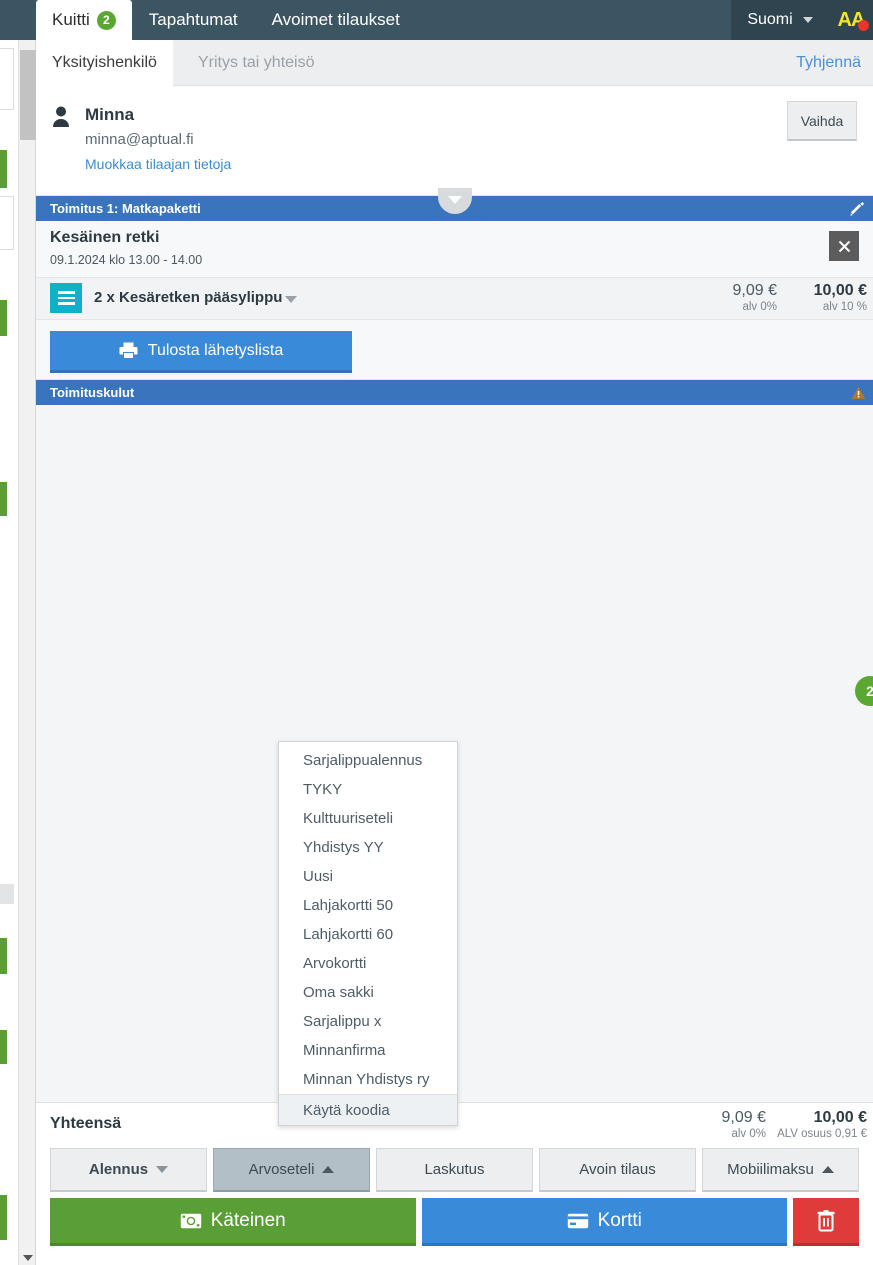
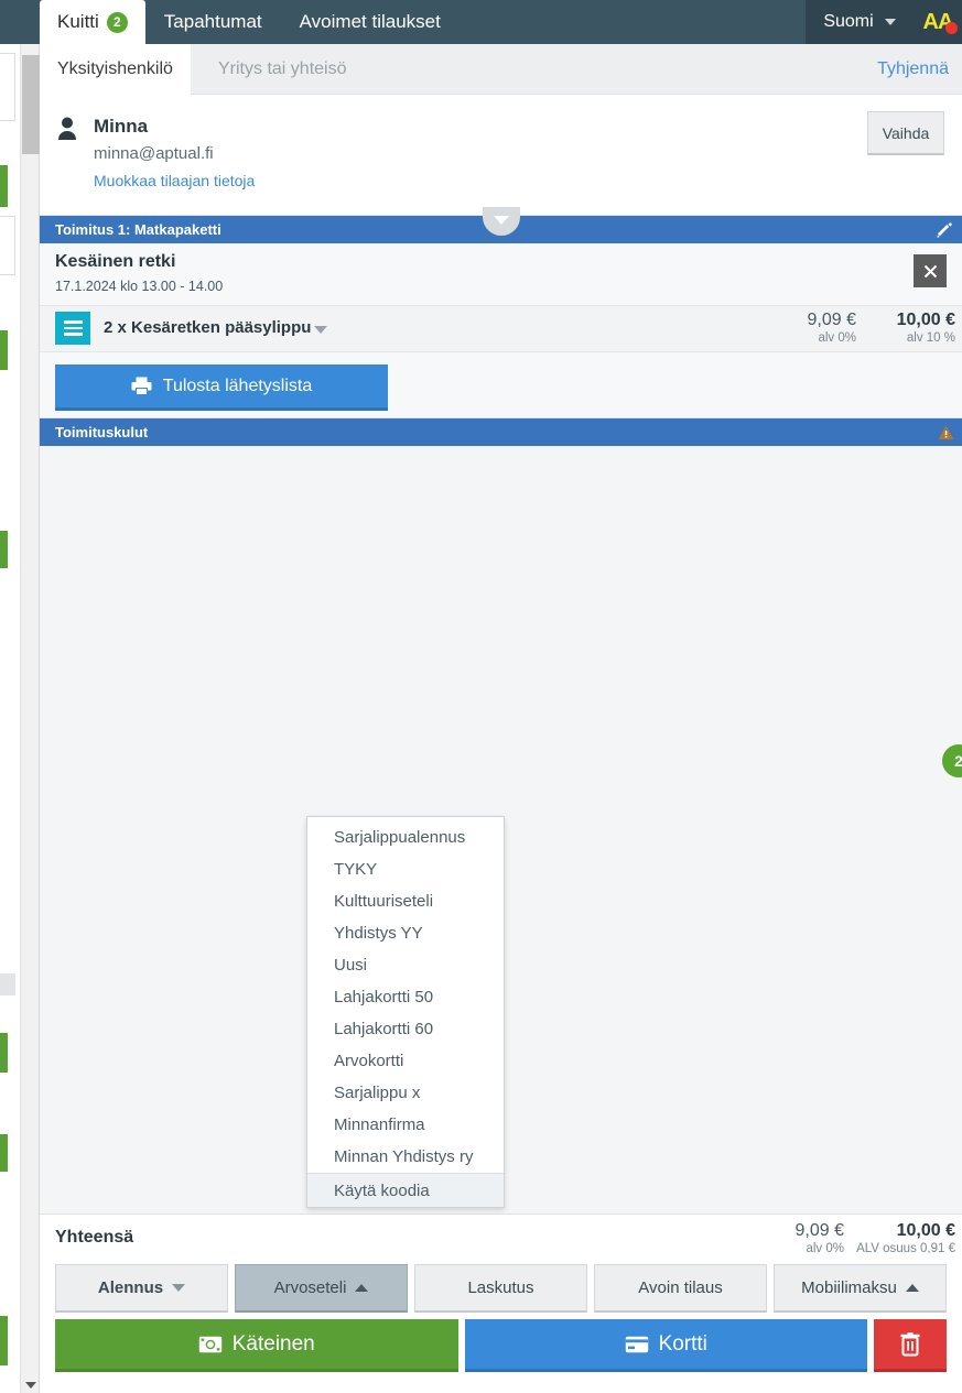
  Kuitti
  2
  Tapahtumat
  Avoimet tilaukset
  Suomi
  AA
  Yksityishenkilö
  Yritys tai yhteisö
  Tyhjennä
  Minna
  minna@aptual.fi
  Muokkaa tilaajan tietoja
  Vaihda
  Toimitus 1: Matkapaketti
  Kesäinen retki
- 09.1.2024 klo 13.00 - 14.00
+ 17.1.2024 klo 13.00 - 14.00
  2 x Kesäretken pääsylippu
  9,09 €
  alv 0%
  10,00 €
  alv 10 %
  Tulosta lähetyslista
  Toimituskulut
  Yhteensä
  9,09 €
  alv 0%
  10,00 €
  ALV osuus 0,91 €
  Alennus
  Arvoseteli
  Laskutus
  Avoin tilaus
  Mobiilimaksu
  Käteinen
  Kortti
  2
  Sarjalippualennus
  TYKY
  Kulttuuriseteli
  Yhdistys YY
  Uusi
  Lahjakortti 50
  Lahjakortti 60
  Arvokortti
- Oma sakki
  Sarjalippu x
  Minnanfirma
  Minnan Yhdistys ry
  Käytä koodia
